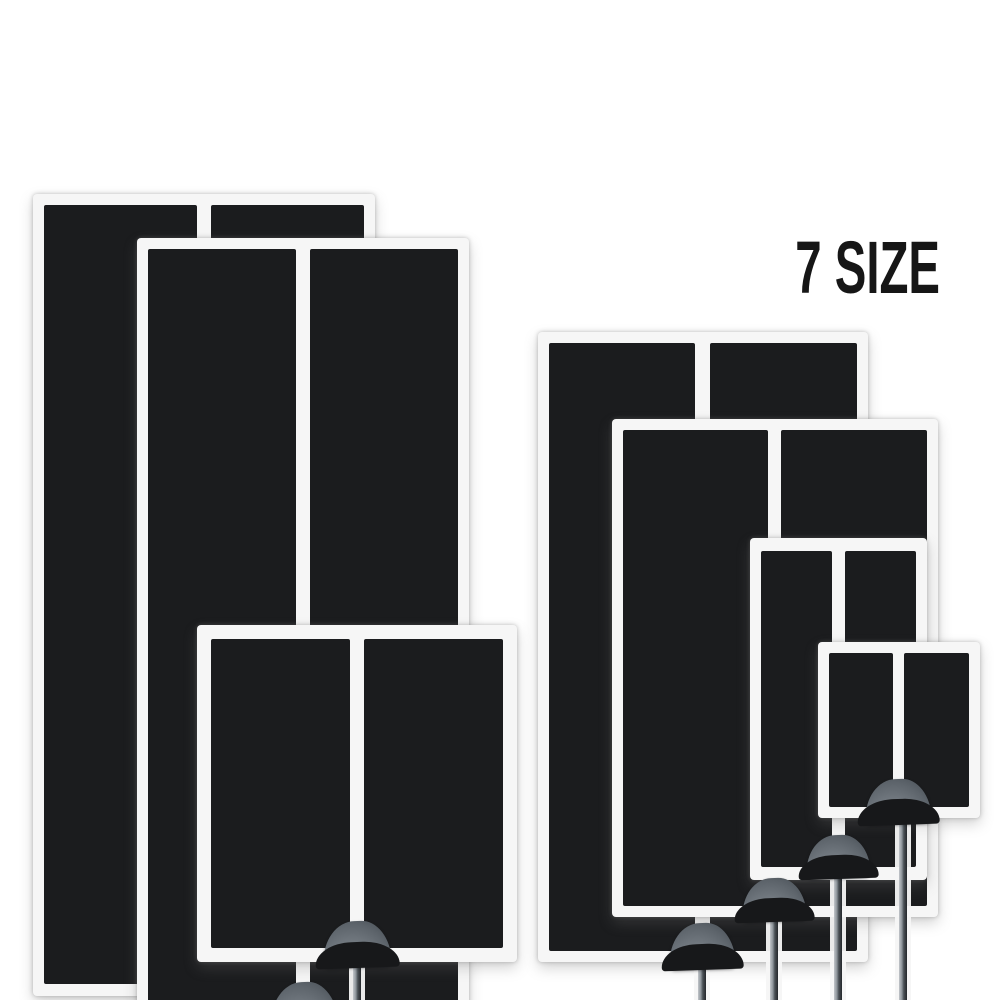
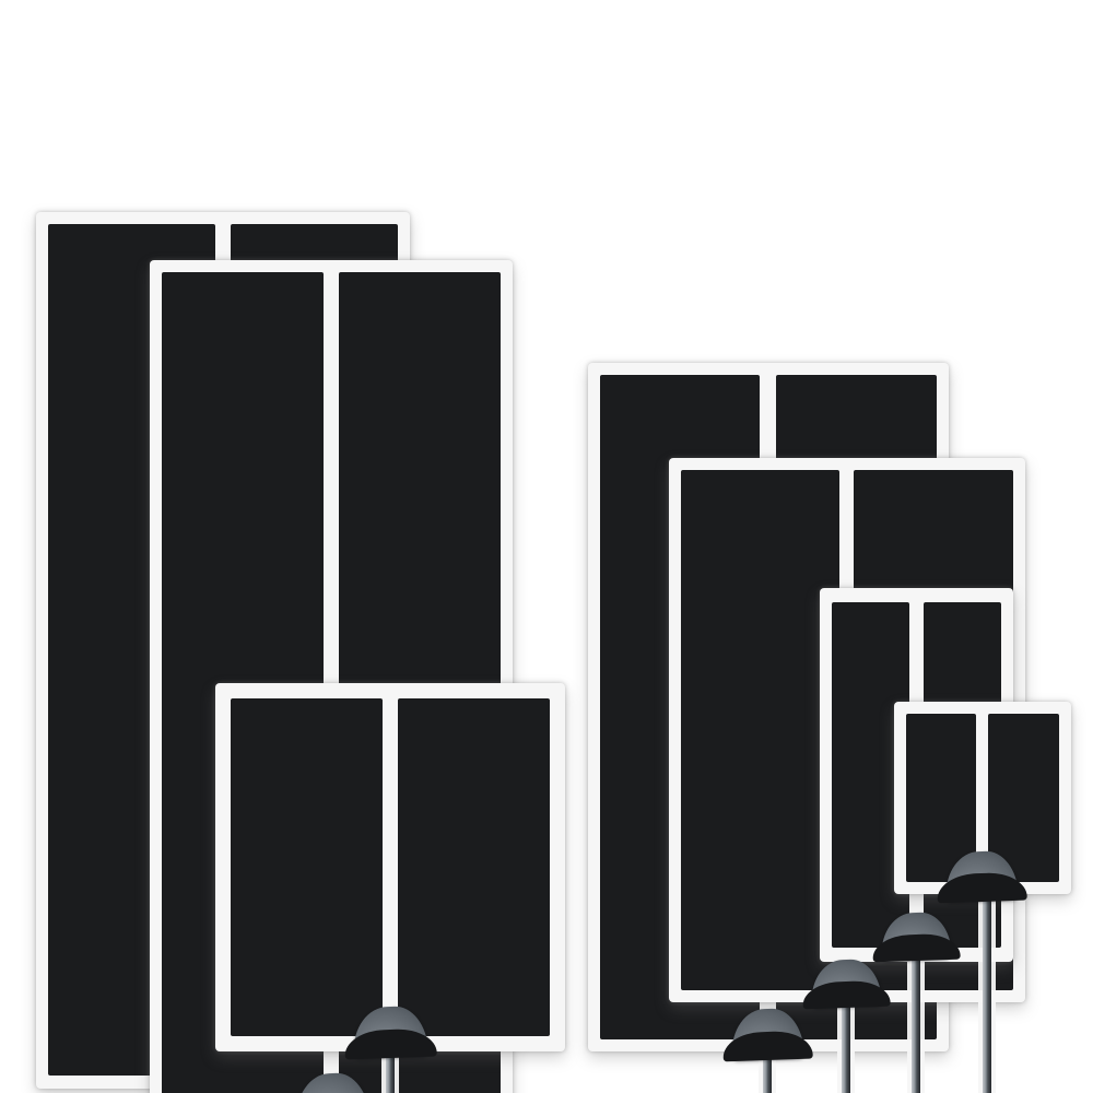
- 7 SIZE
